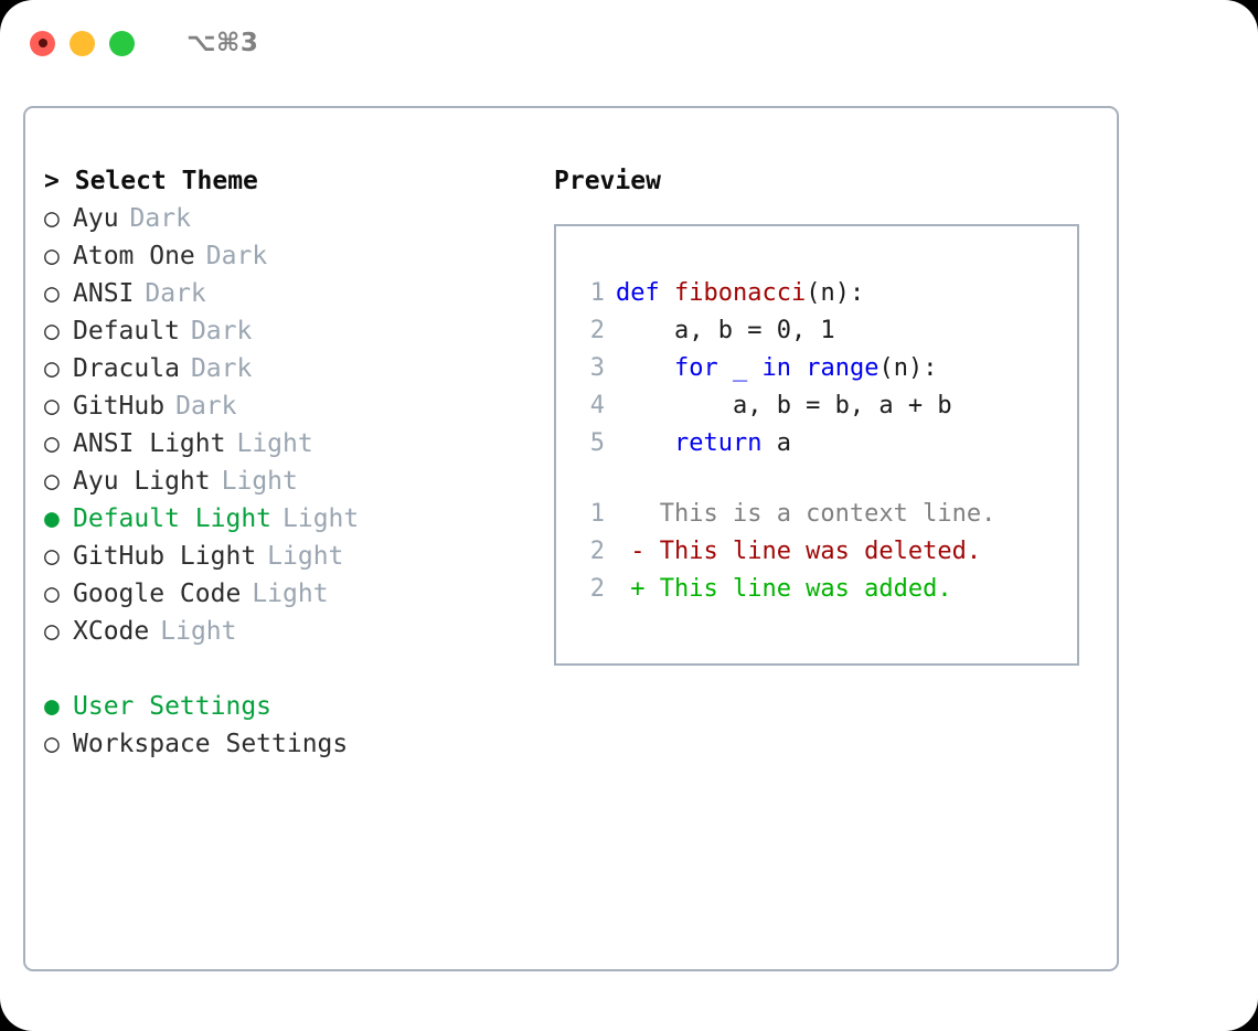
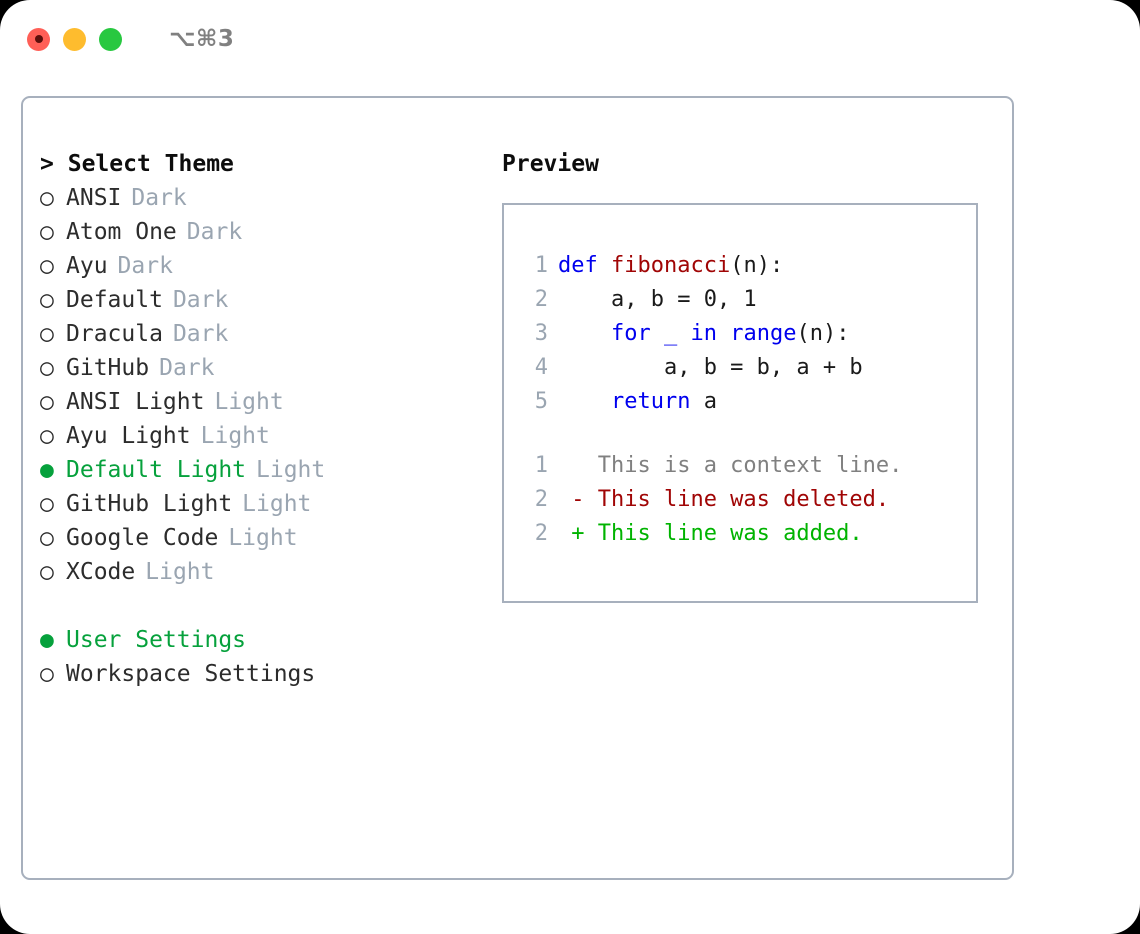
  ⌥⌘3
  > Select Theme
  ○
- Ayu
+ ANSI
  Dark
  ○
  Atom One
  Dark
  ○
- ANSI
+ Ayu
  Dark
  ○
  Default
  Dark
  ○
  Dracula
  Dark
  ○
  GitHub
  Dark
  ○
  ANSI Light
  Light
  ○
  Ayu Light
  Light
  ●
  Default Light
  Light
  ○
  GitHub Light
  Light
  ○
  Google Code
  Light
  ○
  XCode
  Light
  ●
  User Settings
  ○
  Workspace Settings
  Preview
  1 def fibonacci(n):
  2 a, b = 0, 1
  3 for _ in range(n):
  4 a, b = b, a + b
  5 return a
  1 This is a context line.
  2 - This line was deleted.
  2 + This line was added.
